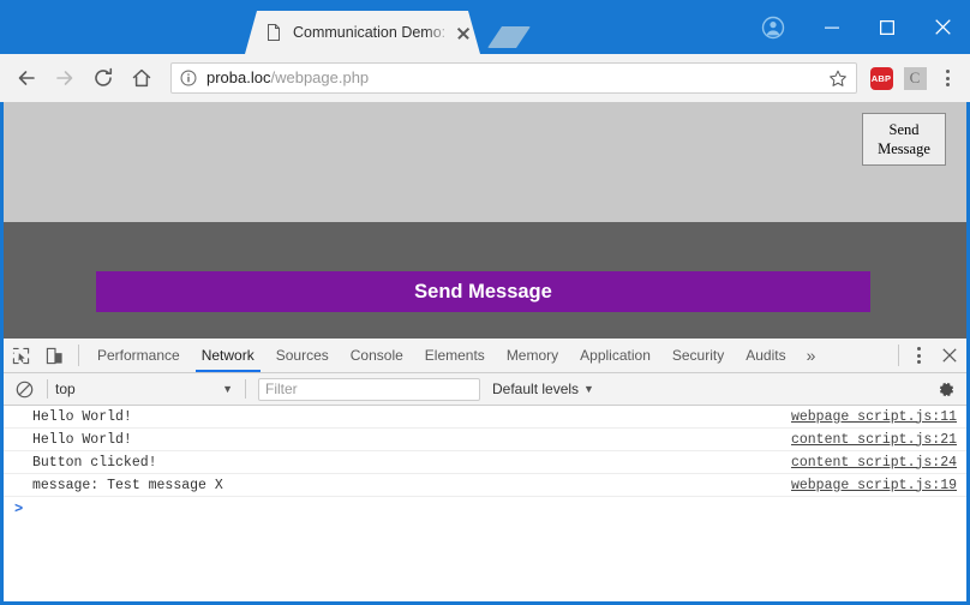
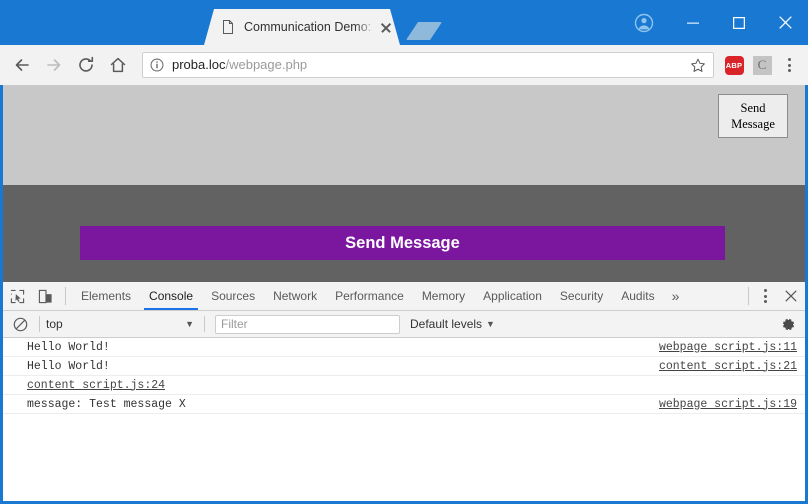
  Communication Demo:
  proba.loc/webpage.php
  ABP
  C
  Send
  Message
  Send Message
- Performance
+ Elements
- Network
+ Console
  Sources
- Console
+ Network
- Elements
+ Performance
  Memory
  Application
  Security
  Audits
  »
  top
  ▼
  Filter
  Default levels
  ▼
  Hello World!
  webpage script.js:11
  Hello World!
  content script.js:21
- Button clicked!
  content script.js:24
  message: Test message X
  webpage script.js:19
- >
